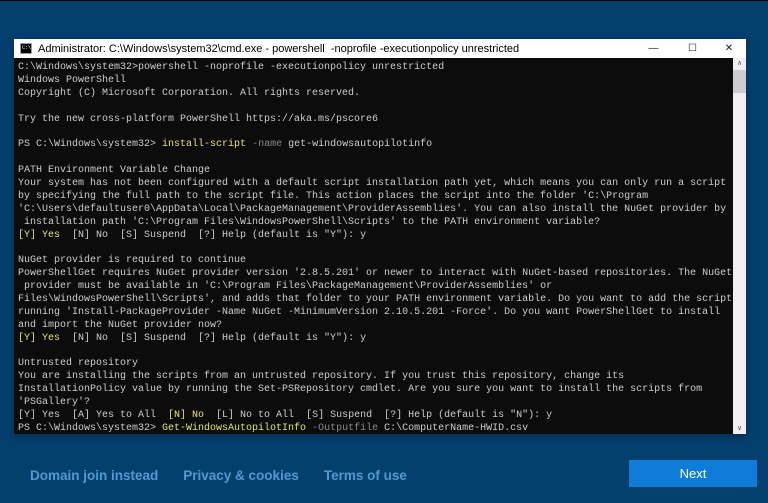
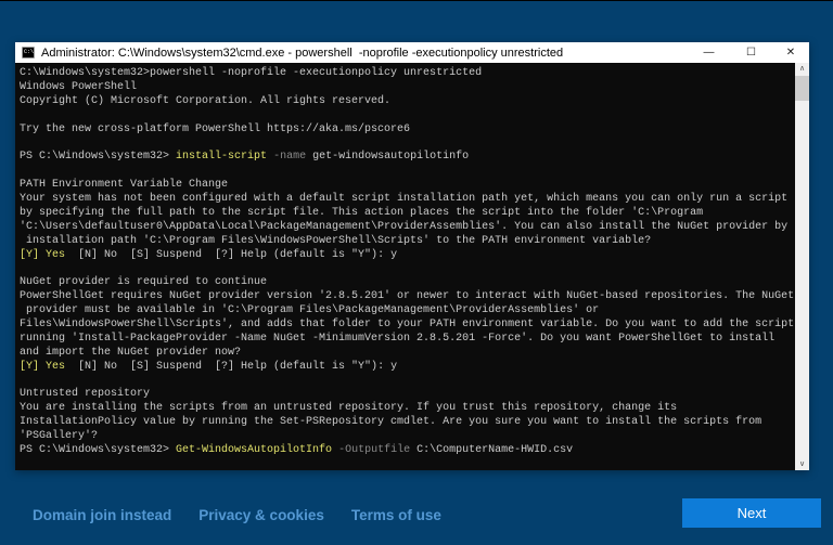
  Administrator: C:\Windows\system32\cmd.exe - powershell -noprofile -executionpolicy unrestricted
  —
  ☐
  ✕
  C:\Windows\system32>powershell -noprofile -executionpolicy unrestricted
  Windows PowerShell
  Copyright (C) Microsoft Corporation. All rights reserved.
  Try the new cross-platform PowerShell https://aka.ms/pscore6
  PS C:\Windows\system32> install-script -name get-windowsautopilotinfo
  PATH Environment Variable Change
  Your system has not been configured with a default script installation path yet, which means you can only run a script
  by specifying the full path to the script file. This action places the script into the folder 'C:\Program
  'C:\Users\defaultuser0\AppData\Local\PackageManagement\ProviderAssemblies'. You can also install the NuGet provider by
  installation path 'C:\Program Files\WindowsPowerShell\Scripts' to the PATH environment variable?
  [Y] Yes [N] No [S] Suspend [?] Help (default is "Y"): y
  NuGet provider is required to continue
  PowerShellGet requires NuGet provider version '2.8.5.201' or newer to interact with NuGet-based repositories. The NuGet
  provider must be available in 'C:\Program Files\PackageManagement\ProviderAssemblies' or
  Files\WindowsPowerShell\Scripts', and adds that folder to your PATH environment variable. Do you want to add the script
- running 'Install-PackageProvider -Name NuGet -MinimumVersion 2.10.5.201 -Force'. Do you want PowerShellGet to install
+ running 'Install-PackageProvider -Name NuGet -MinimumVersion 2.8.5.201 -Force'. Do you want PowerShellGet to install
  and import the NuGet provider now?
  [Y] Yes [N] No [S] Suspend [?] Help (default is "Y"): y
  Untrusted repository
  You are installing the scripts from an untrusted repository. If you trust this repository, change its
  InstallationPolicy value by running the Set-PSRepository cmdlet. Are you sure you want to install the scripts from
  'PSGallery'?
- [Y] Yes [A] Yes to All [N] No [L] No to All [S] Suspend [?] Help (default is "N"): y
  PS C:\Windows\system32> Get-WindowsAutopilotInfo -Outputfile C:\ComputerName-HWID.csv
  Domain join instead
  Privacy & cookies
  Terms of use
  Next
